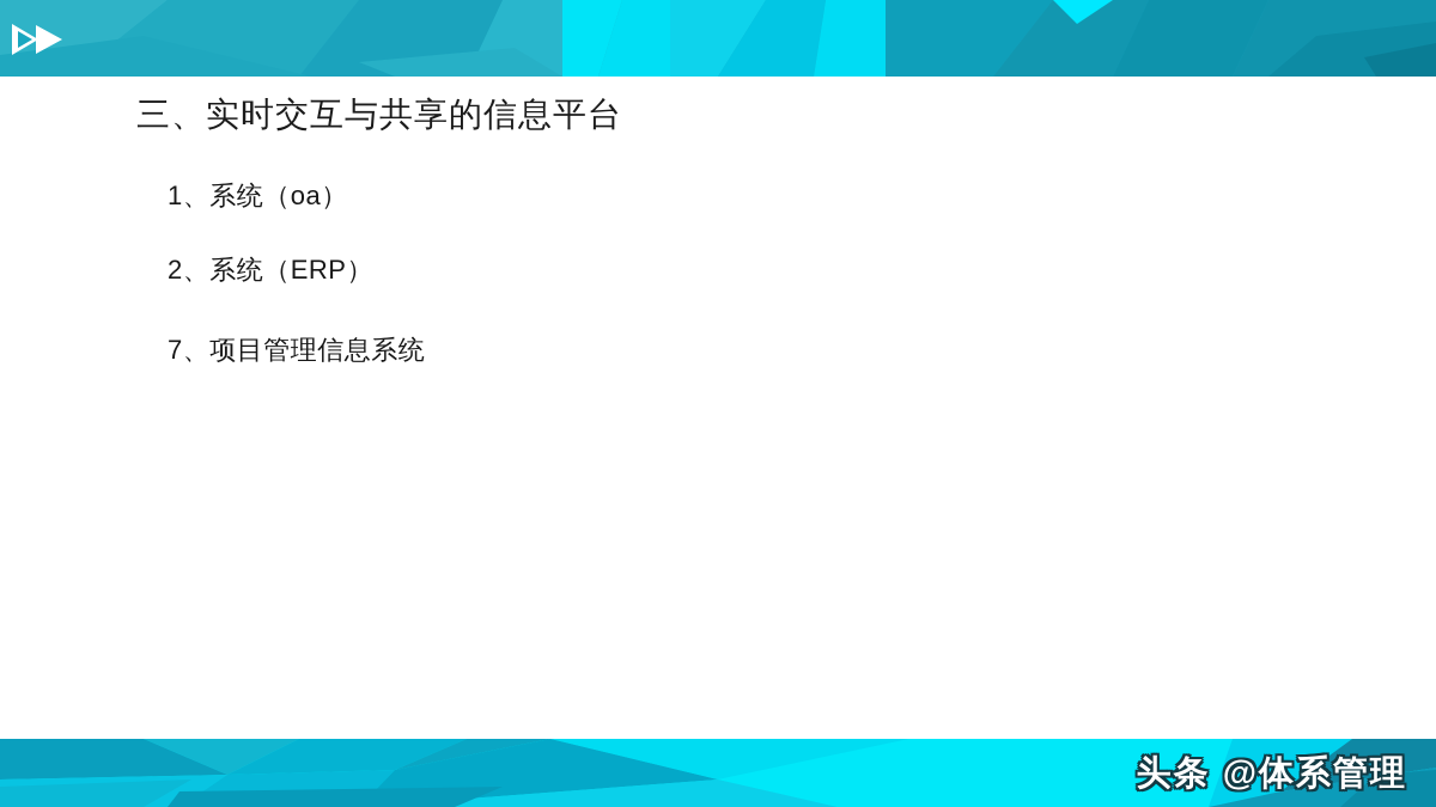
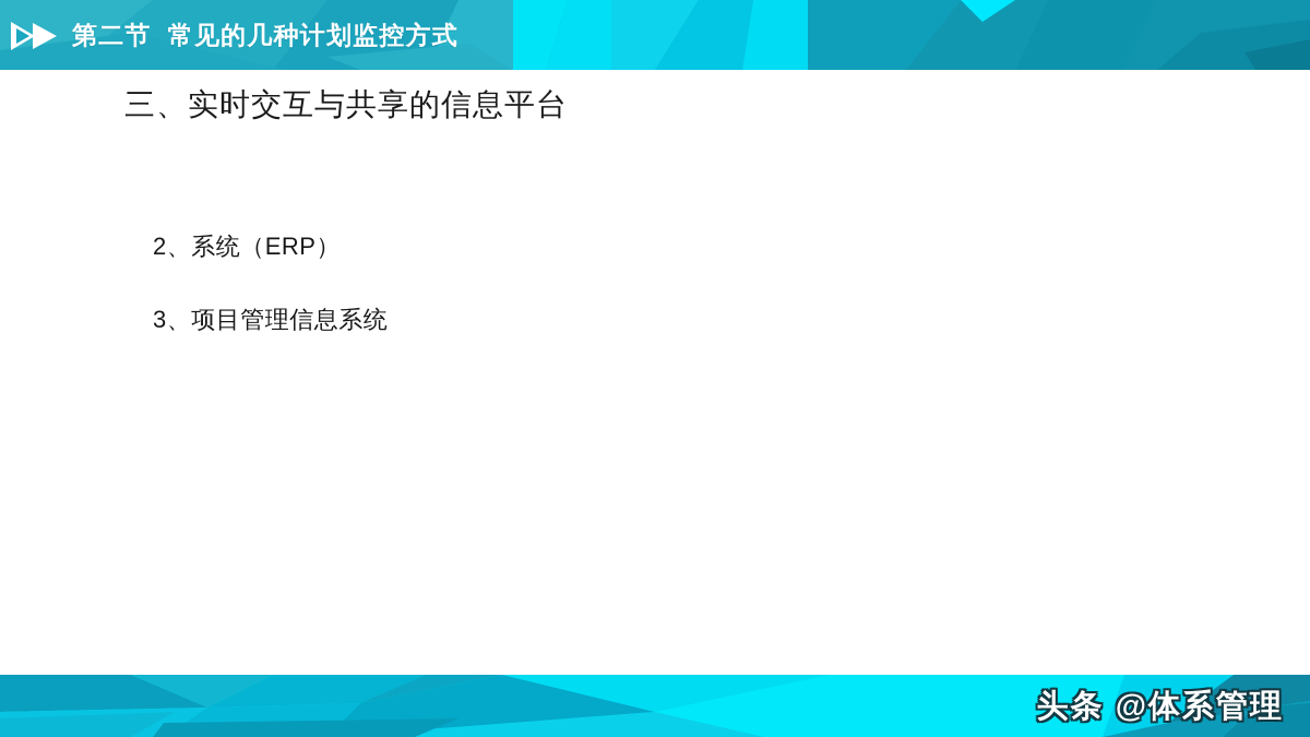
+ 第二节 常见的几种计划监控方式
  三、实时交互与共享的信息平台
- 1、系统（oa）
  2、系统（ERP）
- 7、项目管理信息系统
+ 3、项目管理信息系统
  头条 @体系管理
